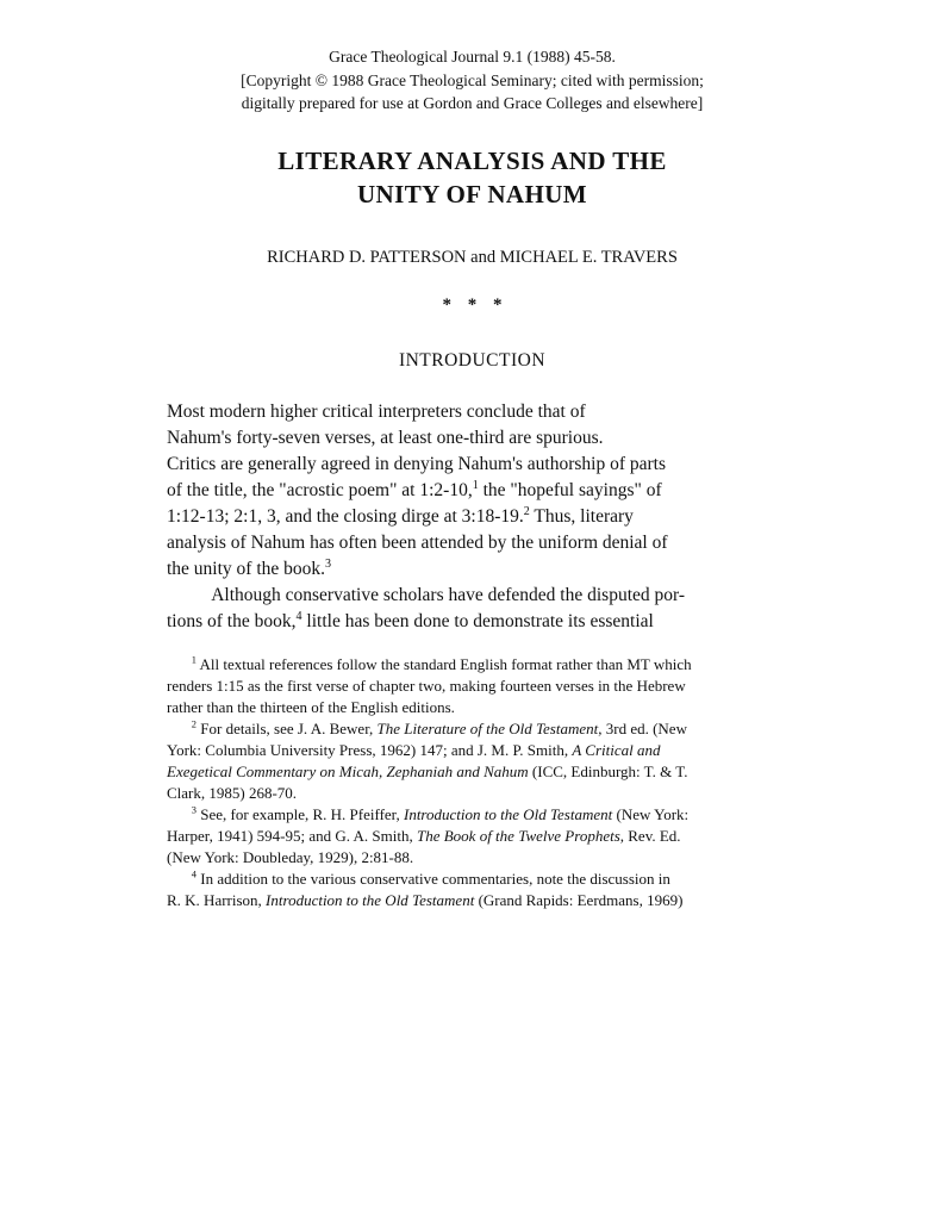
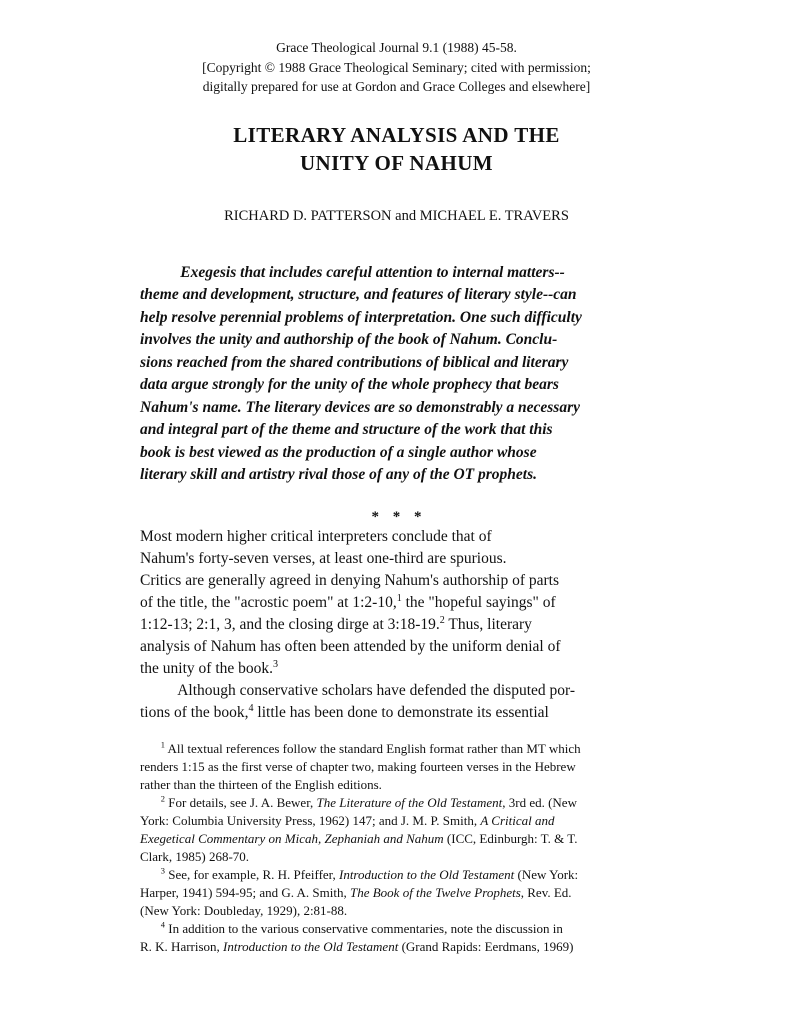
  Grace Theological Journal 9.1 (1988) 45-58.
  [Copyright © 1988 Grace Theological Seminary; cited with permission;
  digitally prepared for use at Gordon and Grace Colleges and elsewhere]
  LITERARY ANALYSIS AND THE
  UNITY OF NAHUM
  RICHARD D. PATTERSON and MICHAEL E. TRAVERS
+ Exegesis that includes careful attention to internal matters--
+ theme and development, structure, and features of literary style--can
+ help resolve perennial problems of interpretation. One such difficulty
+ involves the unity and authorship of the book of Nahum. Conclu-
+ sions reached from the shared contributions of biblical and literary
+ data argue strongly for the unity of the whole prophecy that bears
+ Nahum's name. The literary devices are so demonstrably a necessary
+ and integral part of the theme and structure of the work that this
+ book is best viewed as the production of a single author whose
+ literary skill and artistry rival those of any of the OT prophets.
  * * *
- INTRODUCTION
  Most modern higher critical interpreters conclude that of
  Nahum's forty-seven verses, at least one-third are spurious.
  Critics are generally agreed in denying Nahum's authorship of parts
  of the title, the "acrostic poem" at 1:2-10,1 the "hopeful sayings" of
  1:12-13; 2:1, 3, and the closing dirge at 3:18-19.2 Thus, literary
  analysis of Nahum has often been attended by the uniform denial of
  the unity of the book.3
  Although conservative scholars have defended the disputed por-
  tions of the book,4 little has been done to demonstrate its essential
  1 All textual references follow the standard English format rather than MT which
  renders 1:15 as the first verse of chapter two, making fourteen verses in the Hebrew
  rather than the thirteen of the English editions.
  2 For details, see J. A. Bewer, The Literature of the Old Testament, 3rd ed. (New
  York: Columbia University Press, 1962) 147; and J. M. P. Smith, A Critical and
  Exegetical Commentary on Micah, Zephaniah and Nahum (ICC, Edinburgh: T. & T.
  Clark, 1985) 268-70.
  3 See, for example, R. H. Pfeiffer, Introduction to the Old Testament (New York:
  Harper, 1941) 594-95; and G. A. Smith, The Book of the Twelve Prophets, Rev. Ed.
  (New York: Doubleday, 1929), 2:81-88.
  4 In addition to the various conservative commentaries, note the discussion in
  R. K. Harrison, Introduction to the Old Testament (Grand Rapids: Eerdmans, 1969)
